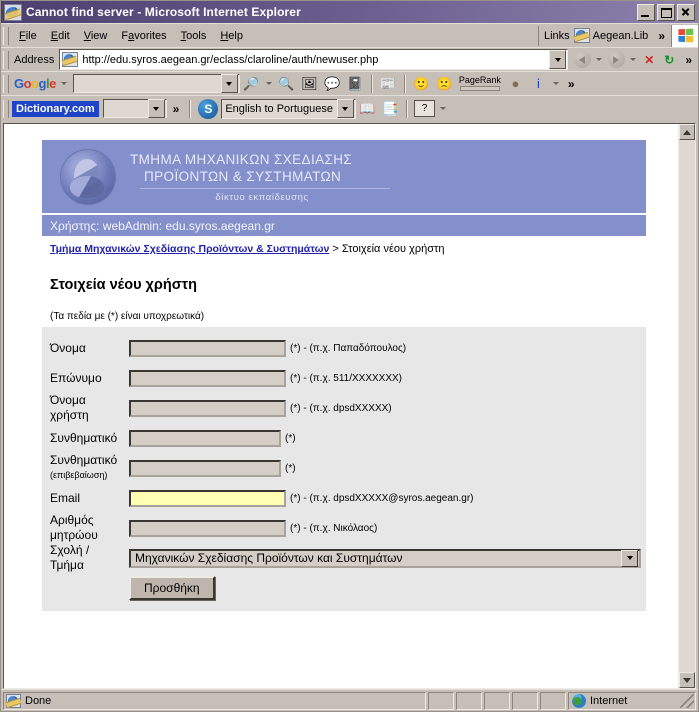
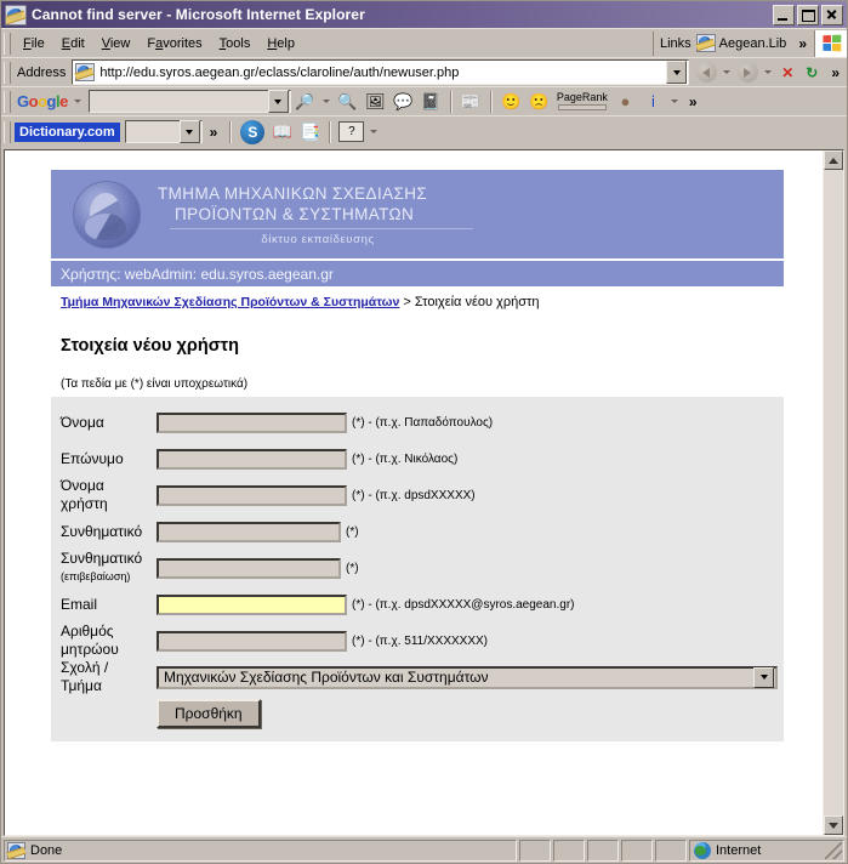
  Cannot find server - Microsoft Internet Explorer
  File
  Edit
  View
  Favorites
  Tools
  Help
  Links
  Aegean.Lib
  »
  Address
  http://edu.syros.aegean.gr/eclass/claroline/auth/newuser.php
  ✕
  ↻
  »
  Google
  🔎
  🔍
  🖼
  💬
  📓
  📰
  🙂
  🙁
  PageRank
  ●
  ℹ
  »
  Dictionary.com
  »
- English to Portuguese
  📖
  📑
  ?
  ΤΜΗΜΑ ΜΗΧΑΝΙΚΩΝ ΣΧΕΔΙΑΣΗΣ
  ΠΡΟΪΟΝΤΩΝ & ΣΥΣΤΗΜΑΤΩΝ
  δίκτυο εκπαίδευσης
  Χρήστης: webAdmin: edu.syros.aegean.gr
  Τμήμα Μηχανικών Σχεδίασης Προϊόντων & Συστημάτων > Στοιχεία νέου χρήστη
  Στοιχεία νέου χρήστη
  (Τα πεδία με (*) είναι υποχρεωτικά)
  Όνομα
  (*) - (π.χ. Παπαδόπουλος)
  Επώνυμο
- (*) - (π.χ. 511/XXXXXXX)
+ (*) - (π.χ. Νικόλαος)
  Όνομα
  χρήστη
  (*) - (π.χ. dpsdXXXXX)
  Συνθηματικό
  (*)
  Συνθηματικό
  (επιβεβαίωση)
  (*)
  Email
  (*) - (π.χ. dpsdXXXXX@syros.aegean.gr)
  Αριθμός
  μητρώου
- (*) - (π.χ. Νικόλαος)
+ (*) - (π.χ. 511/XXXXXXX)
  Σχολή /
  Τμήμα
  Μηχανικών Σχεδίασης Προϊόντων και Συστημάτων
  Προσθήκη
  Done
  Internet
